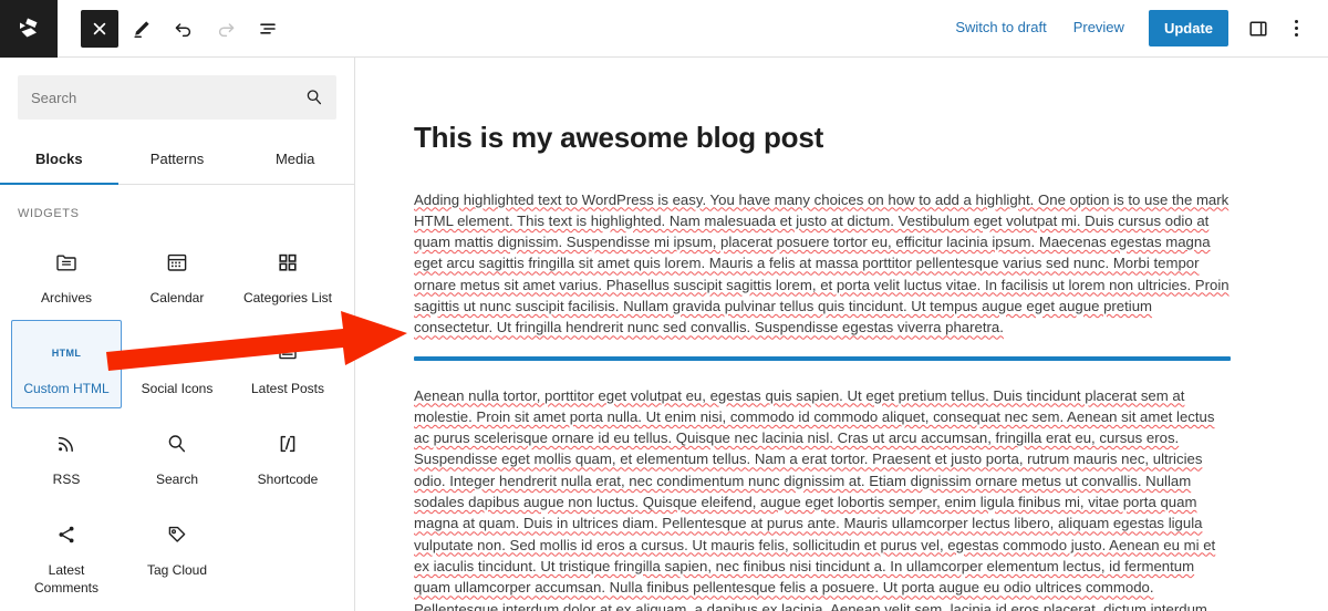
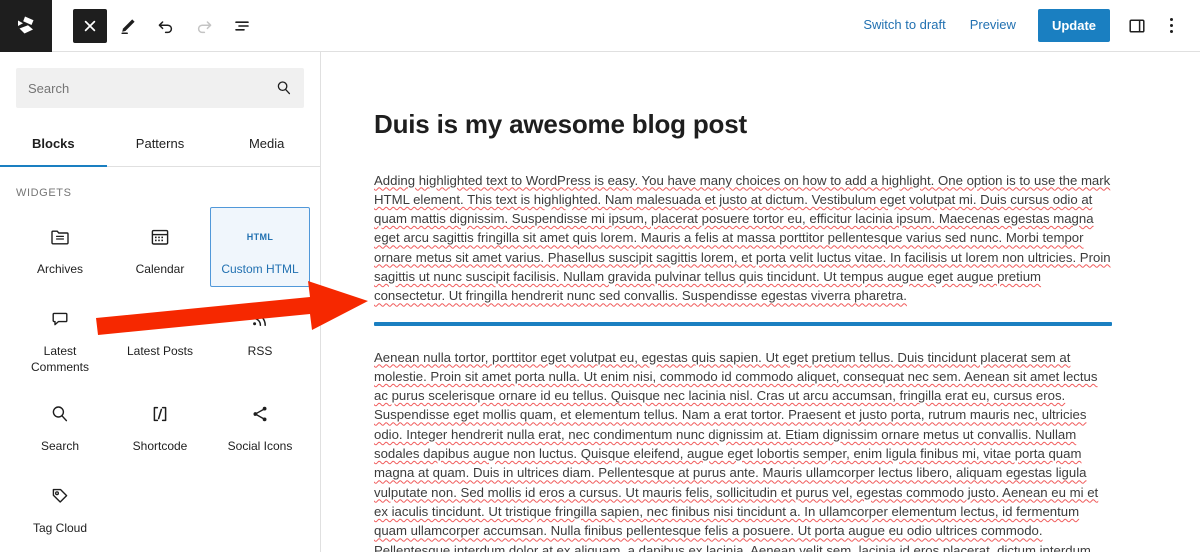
  Switch to draft
  Preview
  Update
  Search
  Blocks
  Patterns
  Media
  WIDGETS
  Archives
  Calendar
- Categories List
  HTML
  Custom HTML
- Social Icons
+ Latest Comments
  Latest Posts
  RSS
  Search
  Shortcode
- Latest Comments
+ Social Icons
  Tag Cloud
- This is my awesome blog post
+ Duis is my awesome blog post
  Adding highlighted text to WordPress is easy. You have many choices on how to add a highlight. One option is to use the mark HTML element. This text is highlighted. Nam malesuada et justo at dictum. Vestibulum eget volutpat mi. Duis cursus odio at quam mattis dignissim. Suspendisse mi ipsum, placerat posuere tortor eu, efficitur lacinia ipsum. Maecenas egestas magna eget arcu sagittis fringilla sit amet quis lorem. Mauris a felis at massa porttitor pellentesque varius sed nunc. Morbi tempor ornare metus sit amet varius. Phasellus suscipit sagittis lorem, et porta velit luctus vitae. In facilisis ut lorem non ultricies. Proin sagittis ut nunc suscipit facilisis. Nullam gravida pulvinar tellus quis tincidunt. Ut tempus augue eget augue pretium consectetur. Ut fringilla hendrerit nunc sed convallis. Suspendisse egestas viverra pharetra.
  Aenean nulla tortor, porttitor eget volutpat eu, egestas quis sapien. Ut eget pretium tellus. Duis tincidunt placerat sem at molestie. Proin sit amet porta nulla. Ut enim nisi, commodo id commodo aliquet, consequat nec sem. Aenean sit amet lectus ac purus scelerisque ornare id eu tellus. Quisque nec lacinia nisl. Cras ut arcu accumsan, fringilla erat eu, cursus eros. Suspendisse eget mollis quam, et elementum tellus. Nam a erat tortor. Praesent et justo porta, rutrum mauris nec, ultricies odio. Integer hendrerit nulla erat, nec condimentum nunc dignissim at. Etiam dignissim ornare metus ut convallis. Nullam sodales dapibus augue non luctus. Quisque eleifend, augue eget lobortis semper, enim ligula finibus mi, vitae porta quam magna at quam. Duis in ultrices diam. Pellentesque at purus ante. Mauris ullamcorper lectus libero, aliquam egestas ligula vulputate non. Sed mollis id eros a cursus. Ut mauris felis, sollicitudin et purus vel, egestas commodo justo. Aenean eu mi et ex iaculis tincidunt. Ut tristique fringilla sapien, nec finibus nisi tincidunt a. In ullamcorper elementum lectus, id fermentum quam ullamcorper accumsan. Nulla finibus pellentesque felis a posuere. Ut porta augue eu odio ultrices commodo. Pellentesque interdum dolor at ex aliquam, a dapibus ex lacinia. Aenean velit sem, lacinia id eros placerat, dictum interdum
